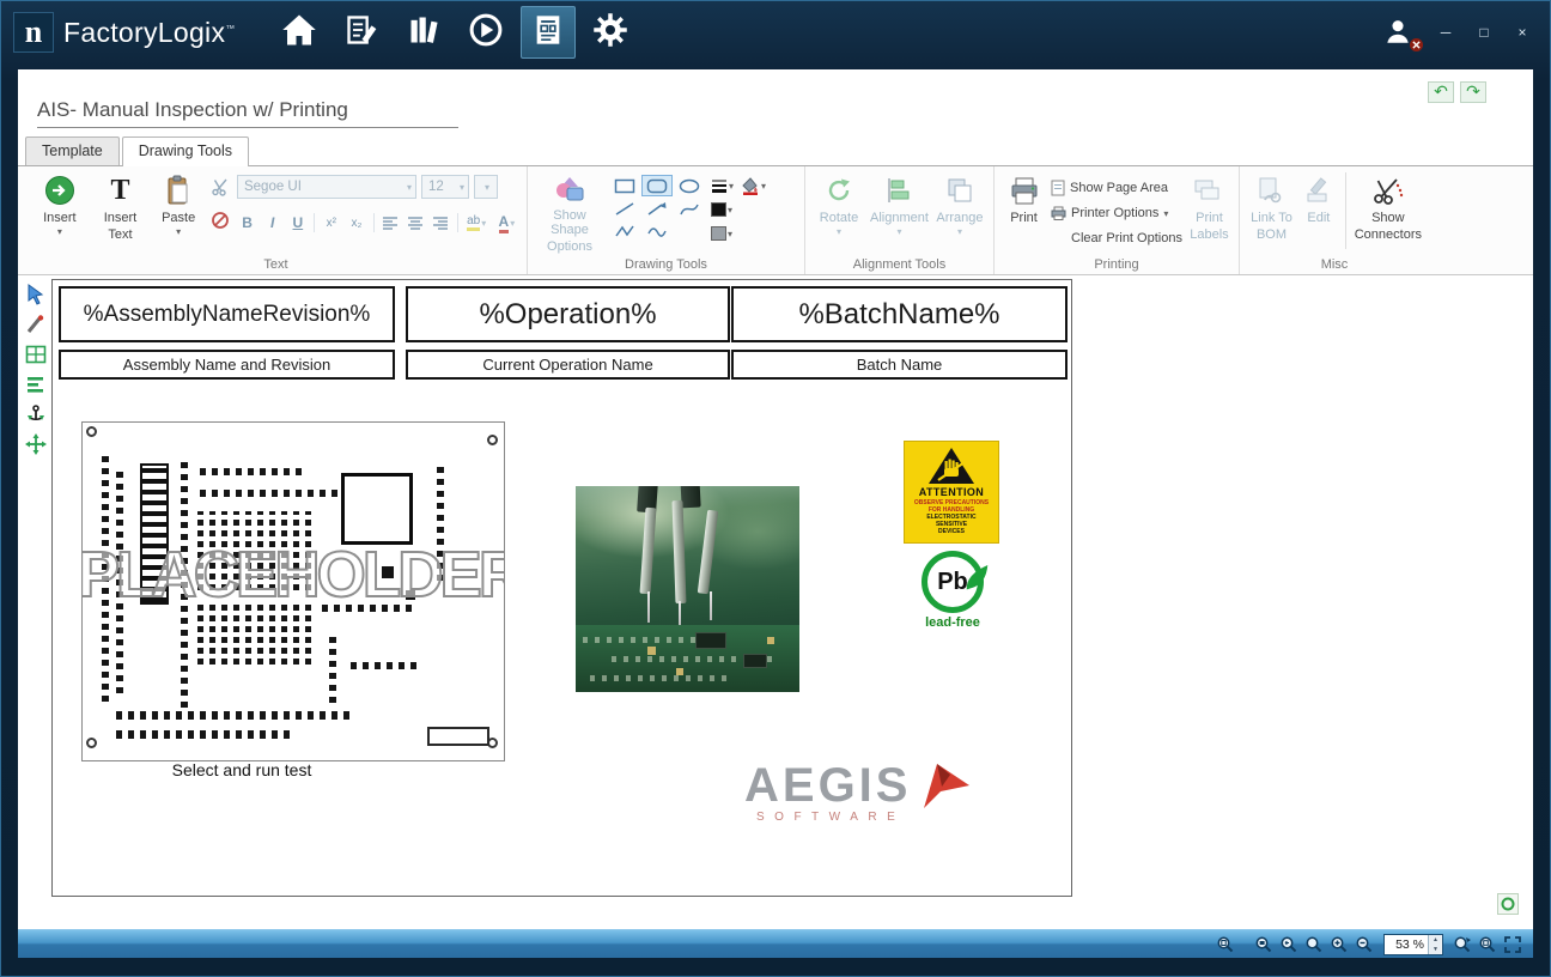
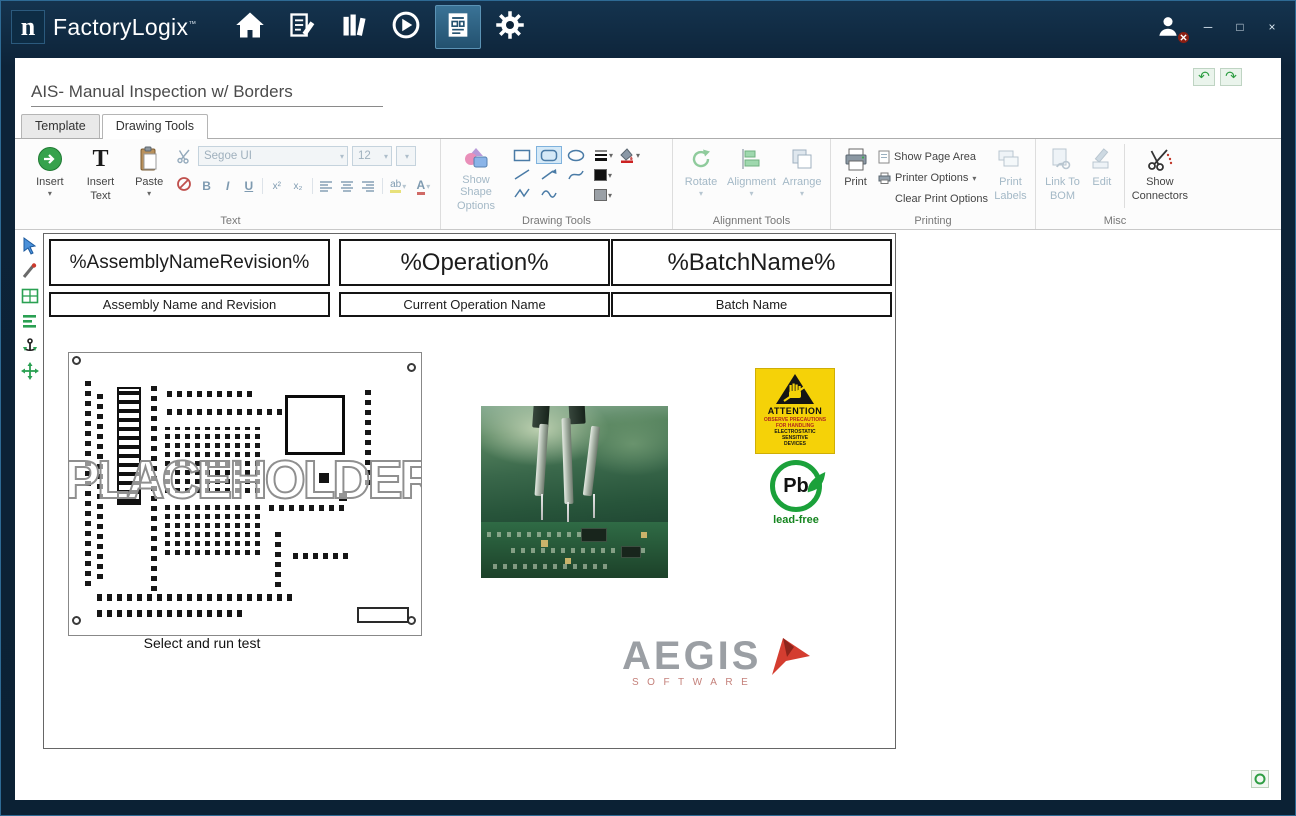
  n
  FactoryLogix™
  ─
  □
  ×
- AIS- Manual Inspection w/ Printing
+ AIS- Manual Inspection w/ Borders
  ↶
  ↷
  Template
  Drawing Tools
  Insert
  ▾
  T
  Insert
  Text
  Paste
  ▾
  Segoe UI
  ▾
  12
  ▾
  ▾
  B
  I
  U
  x²
  x₂
  ab
  ▾
  A
  ▾
  Text
  Show Shape
  Options
  ▾
  ▾
  ▾
  ▾
  Drawing Tools
  Rotate
  ▾
  Alignment
  ▾
  Arrange
  ▾
  Alignment Tools
  Print
  Show Page Area
  Printer Options
  ▾
  Clear Print Options
  Print
  Labels
  Printing
  Link To
  BOM
  Edit
  Show
  Connectors
  Misc
  %AssemblyNameRevision%
  %Operation%
  %BatchName%
  Assembly Name and Revision
  Current Operation Name
  Batch Name
  PLACEHOLDER
  Select and run test
  ATTENTION
  Pb
  lead-free
  AEGIS
  SOFTWARE
- 53 %
